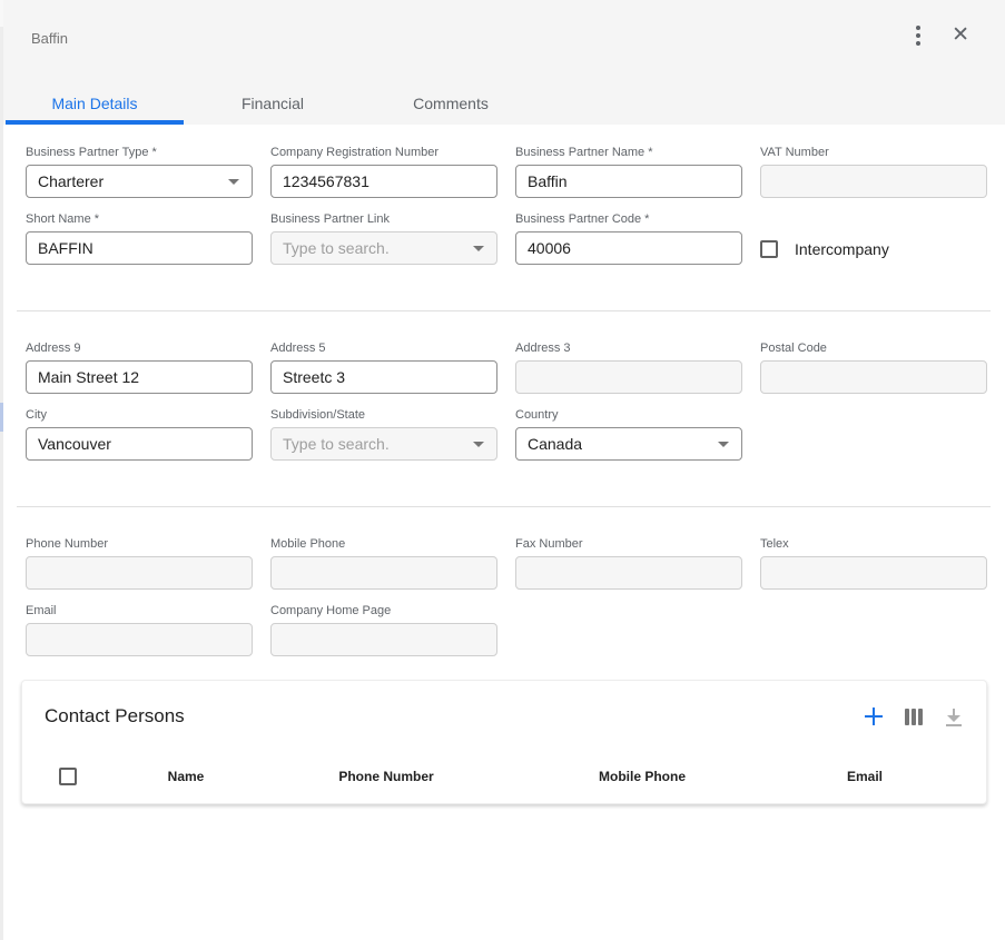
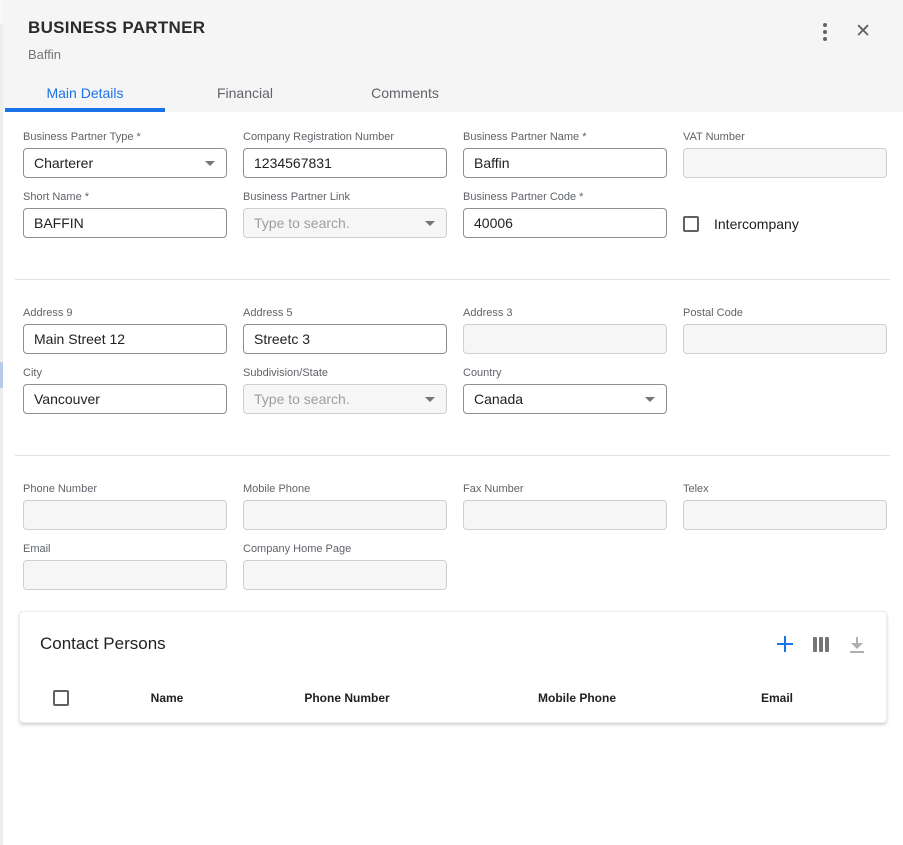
+ BUSINESS PARTNER
  Baffin
  ✕
  Main Details
  Financial
  Comments
  Business Partner Type *
  Charterer
  Company Registration Number
  1234567831
  Business Partner Name *
  Baffin
  VAT Number
  Short Name *
  BAFFIN
  Business Partner Link
  Type to search.
  Business Partner Code *
  40006
  Intercompany
  Address 9
  Main Street 12
  Address 5
  Streetc 3
  Address 3
  Postal Code
  City
  Vancouver
  Subdivision/State
  Type to search.
  Country
  Canada
  Phone Number
  Mobile Phone
  Fax Number
  Telex
  Email
  Company Home Page
  Contact Persons
  Name
  Phone Number
  Mobile Phone
  Email
